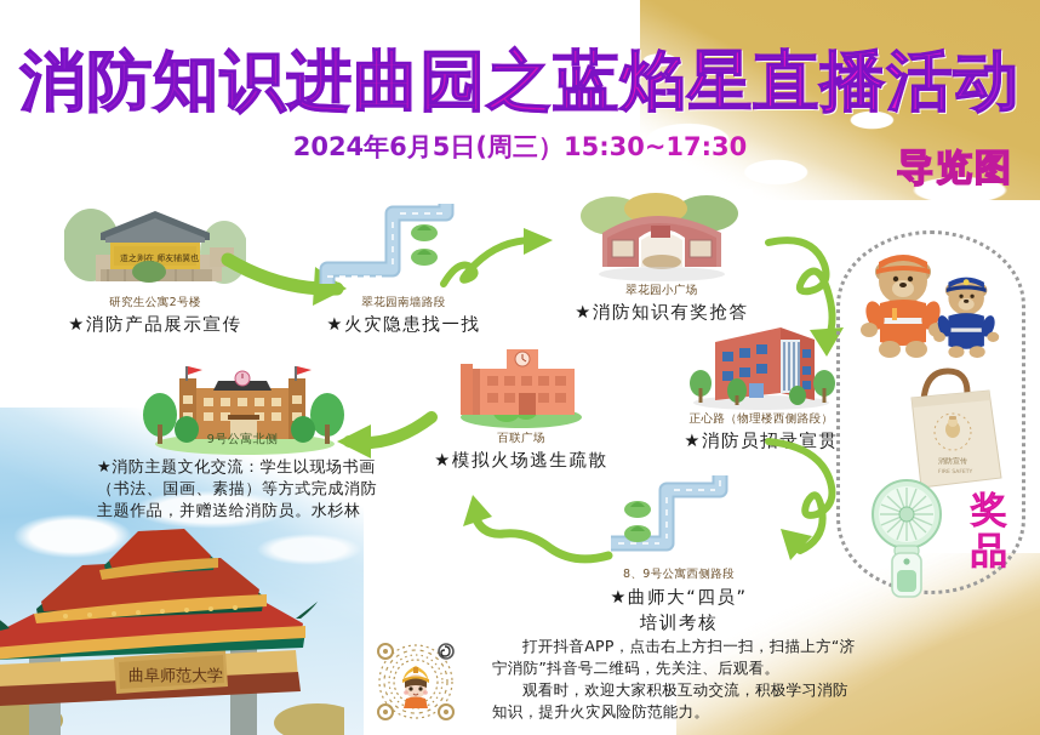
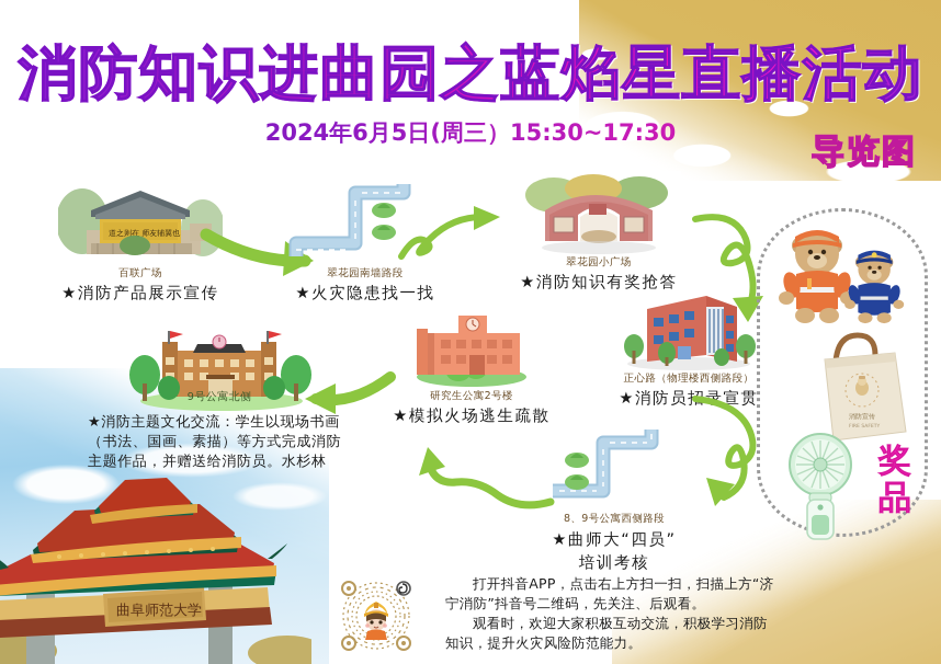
  曲阜师范大学
  消防知识进曲园之蓝焰星直播活动
  2024年6月5日(周三）15:30~17:30
  导览图
  道之则在 师友辅翼也
- 研究生公寓2号楼
+ 百联广场
  ★消防产品展示宣传
  翠花园南墙路段
  ★火灾隐患找一找
  翠花园小广场
  ★消防知识有奖抢答
  正心路（物理楼西侧路段）
  ★消防员录宣贯
- 百联广场
+ 研究生公寓2号楼
  ★模拟火场逃生疏散
  9号公寓北侧
  ★消防主题文化交流：学生以现场书画（书法、国画、素描）等方式完成消防主题作品，并赠送给消防员。水杉林
  8、9号公寓西侧路段
  ★曲师大“四员”
  培训考核
  奖品
  打开抖音APP，点击右上方扫一扫，扫描上方“济宁消防”抖音号二维码，先关注、后观看。
  观看时，欢迎大家积极互动交流，积极学习消防知识，提升火灾风险防范能力。
